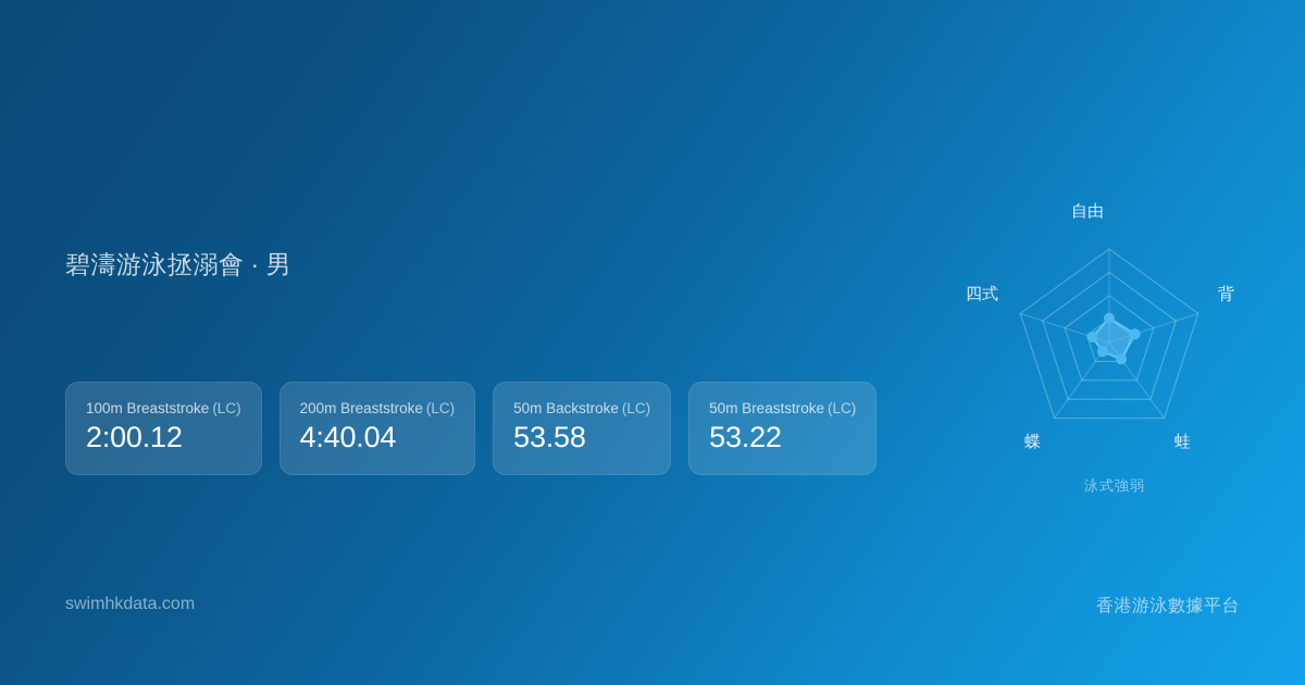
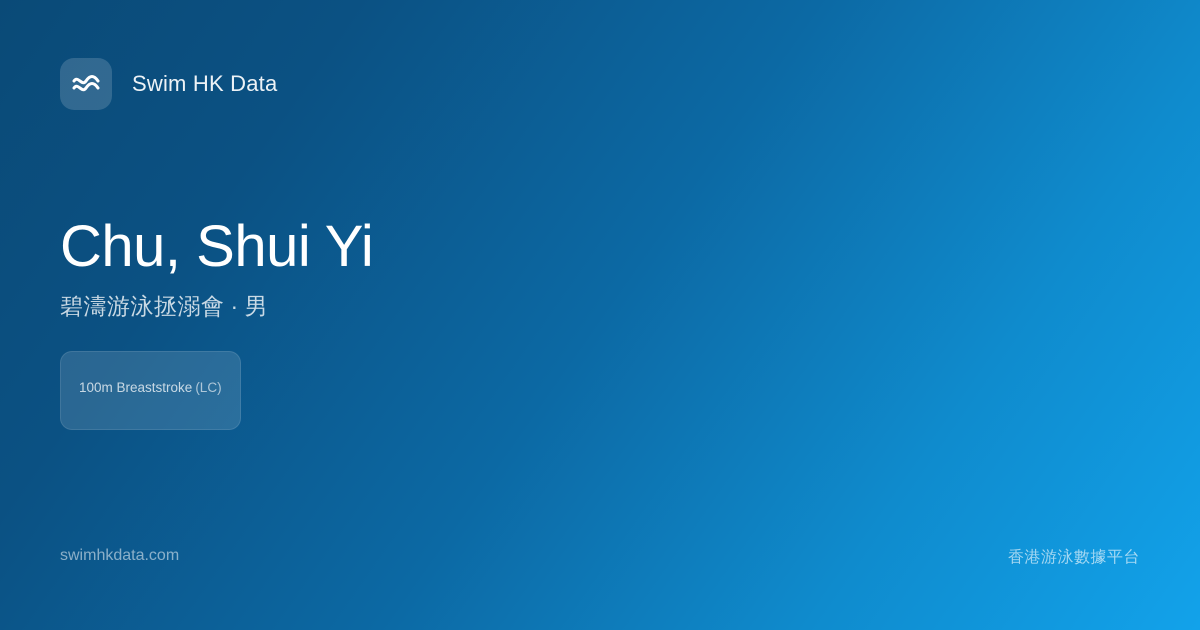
+ Swim HK Data
+ Chu, Shui Yi
  碧濤游泳拯溺會 · 男
  100m Breaststroke (LC)
- 2:00.12
- 200m Breaststroke (LC)
- 4:40.04
- 50m Backstroke (LC)
- 53.58
- 50m Breaststroke (LC)
- 53.22
- 自由
- 背
- 蛙
- 蝶
- 四式
- 泳式強弱
  swimhkdata.com
  香港游泳數據平台
